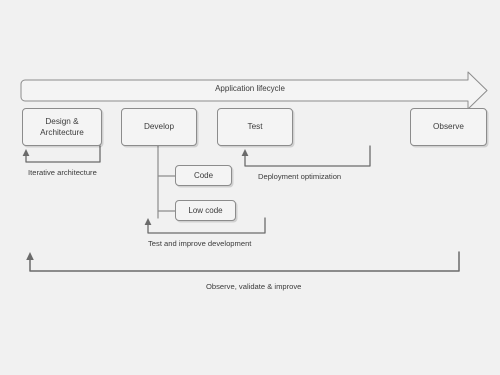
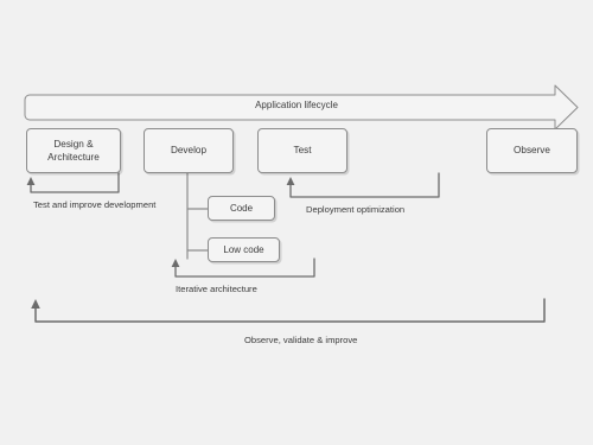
  Application lifecycle
  Design &
  Architecture
  Develop
  Test
  Observe
  Code
  Low code
- Iterative architecture
+ Test and improve development
  Deployment optimization
- Test and improve development
+ Iterative architecture
  Observe, validate & improve
